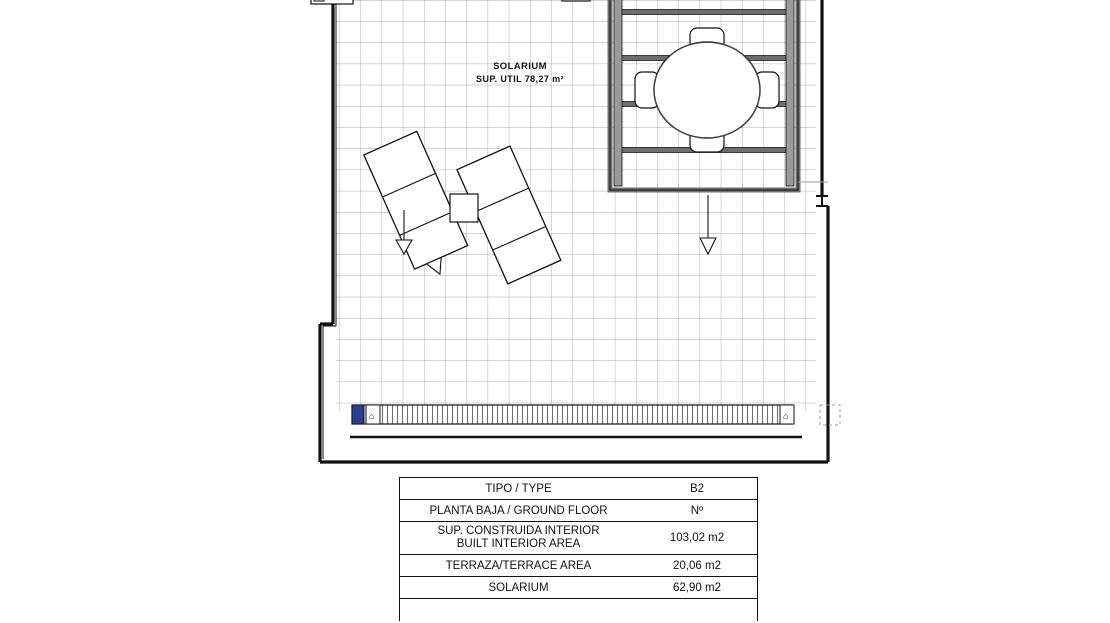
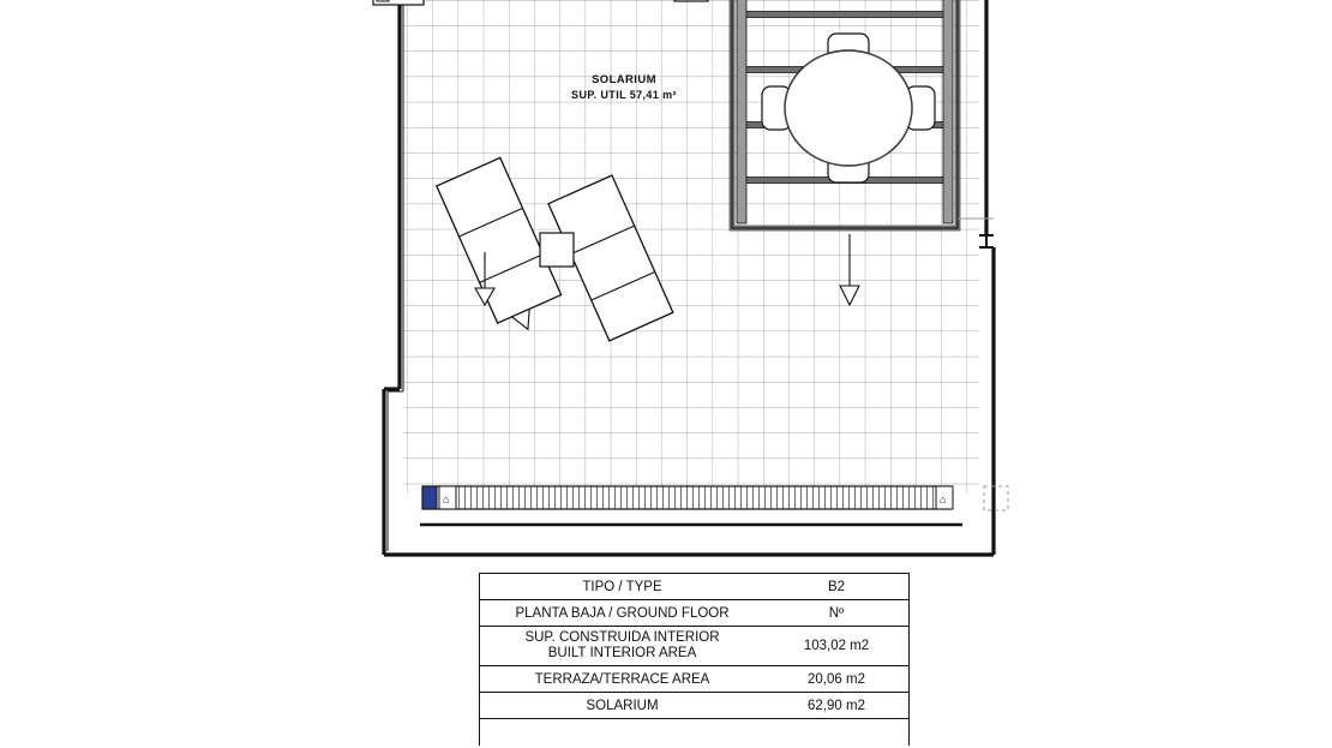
  ⌂
  ⌂
  SOLARIUM
- SUP. UTIL 78,27 m²
+ SUP. UTIL 57,41 m²
  TIPO / TYPE
  B2
  PLANTA BAJA / GROUND FLOOR
  Nº
  SUP. CONSTRUIDA INTERIOR
  BUILT INTERIOR AREA
  103,02 m2
  TERRAZA/TERRACE AREA
  20,06 m2
  SOLARIUM
  62,90 m2
